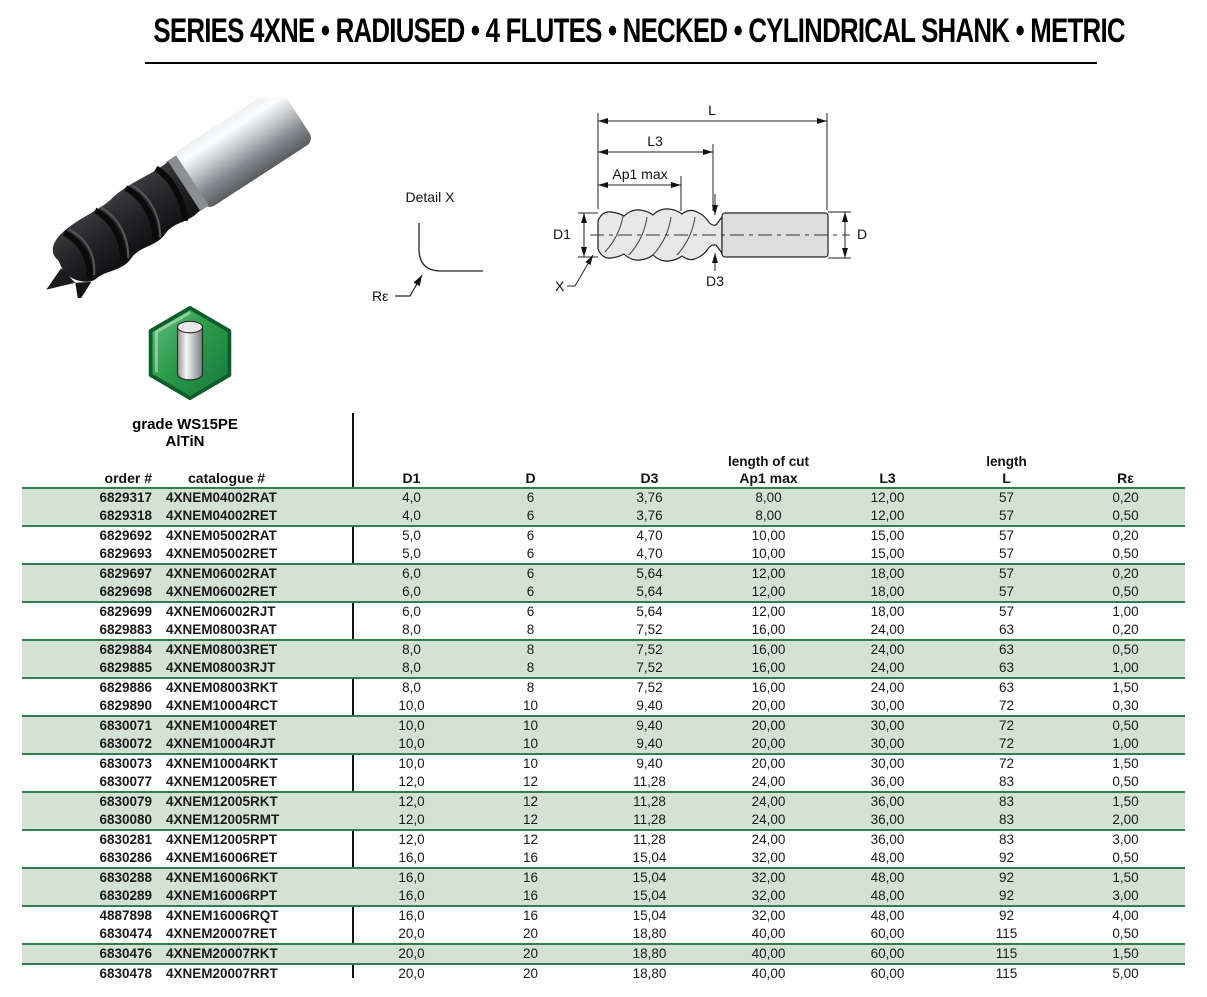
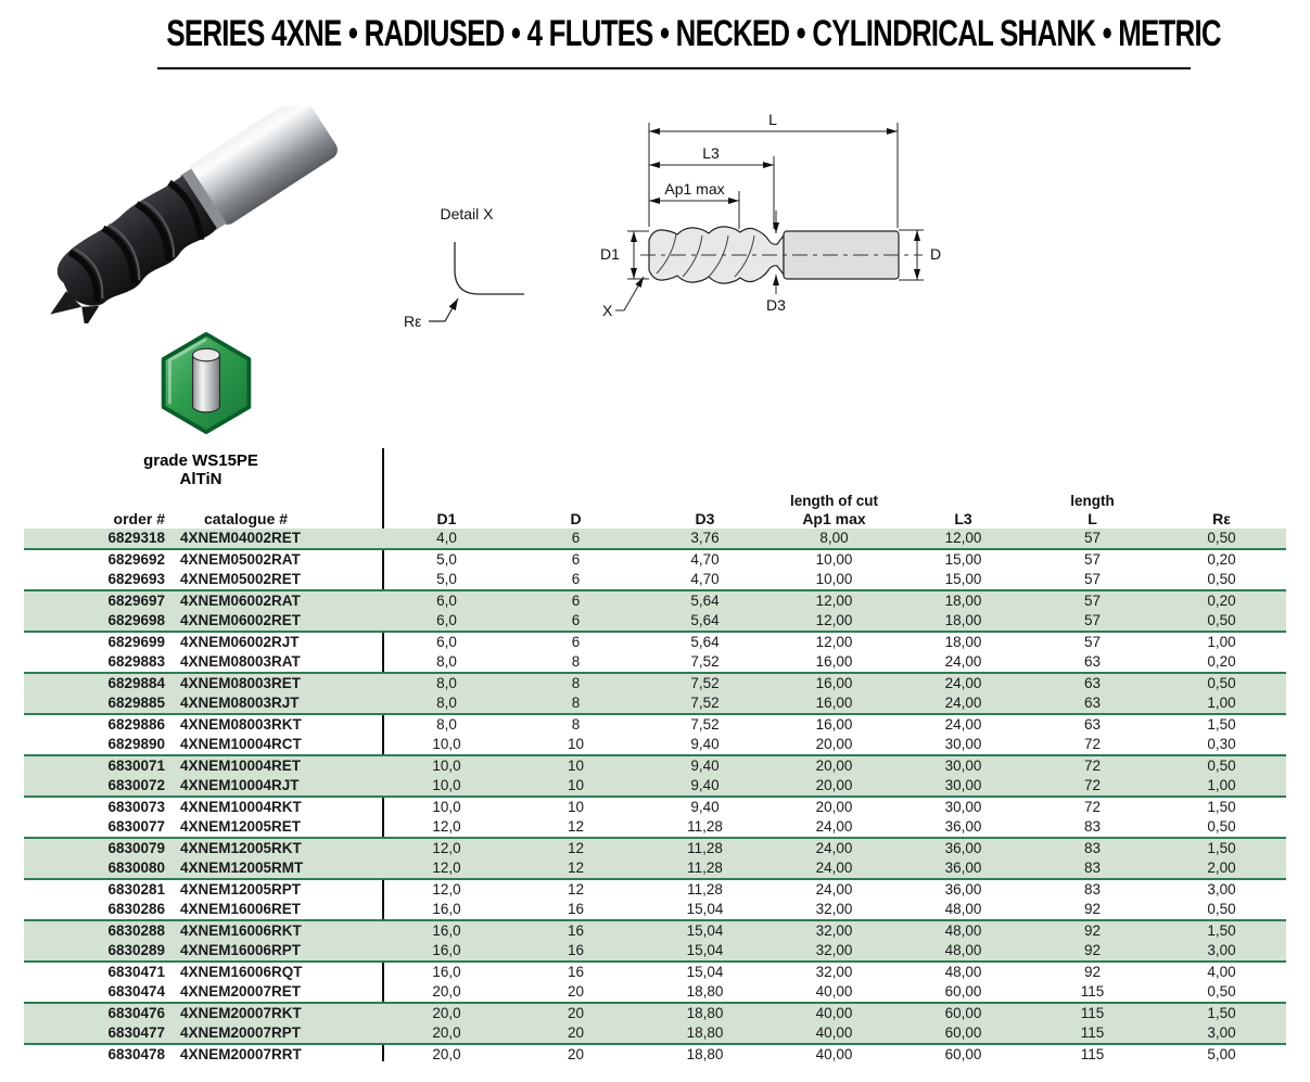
  SERIES 4XNE • RADIUSED • 4 FLUTES • NECKED • CYLINDRICAL SHANK • METRIC
  Detail X
  Rε
  L
  L3
  Ap1 max
  D1
  D
  D3
  X
  grade WS15PE
  AlTiN
  					length of cut		length
  order #	catalogue #	D1	D	D3	Ap1 max	L3	L	Rε
- 6829317	4XNEM04002RAT	4,0	6	3,76	8,00	12,00	57	0,20
  6829318	4XNEM04002RET	4,0	6	3,76	8,00	12,00	57	0,50
  6829692	4XNEM05002RAT	5,0	6	4,70	10,00	15,00	57	0,20
  6829693	4XNEM05002RET	5,0	6	4,70	10,00	15,00	57	0,50
  6829697	4XNEM06002RAT	6,0	6	5,64	12,00	18,00	57	0,20
  6829698	4XNEM06002RET	6,0	6	5,64	12,00	18,00	57	0,50
  6829699	4XNEM06002RJT	6,0	6	5,64	12,00	18,00	57	1,00
  6829883	4XNEM08003RAT	8,0	8	7,52	16,00	24,00	63	0,20
  6829884	4XNEM08003RET	8,0	8	7,52	16,00	24,00	63	0,50
  6829885	4XNEM08003RJT	8,0	8	7,52	16,00	24,00	63	1,00
  6829886	4XNEM08003RKT	8,0	8	7,52	16,00	24,00	63	1,50
  6829890	4XNEM10004RCT	10,0	10	9,40	20,00	30,00	72	0,30
  6830071	4XNEM10004RET	10,0	10	9,40	20,00	30,00	72	0,50
  6830072	4XNEM10004RJT	10,0	10	9,40	20,00	30,00	72	1,00
  6830073	4XNEM10004RKT	10,0	10	9,40	20,00	30,00	72	1,50
  6830077	4XNEM12005RET	12,0	12	11,28	24,00	36,00	83	0,50
  6830079	4XNEM12005RKT	12,0	12	11,28	24,00	36,00	83	1,50
  6830080	4XNEM12005RMT	12,0	12	11,28	24,00	36,00	83	2,00
  6830281	4XNEM12005RPT	12,0	12	11,28	24,00	36,00	83	3,00
  6830286	4XNEM16006RET	16,0	16	15,04	32,00	48,00	92	0,50
  6830288	4XNEM16006RKT	16,0	16	15,04	32,00	48,00	92	1,50
  6830289	4XNEM16006RPT	16,0	16	15,04	32,00	48,00	92	3,00
- 4887898	4XNEM16006RQT	16,0	16	15,04	32,00	48,00	92	4,00
+ 6830471	4XNEM16006RQT	16,0	16	15,04	32,00	48,00	92	4,00
  6830474	4XNEM20007RET	20,0	20	18,80	40,00	60,00	115	0,50
  6830476	4XNEM20007RKT	20,0	20	18,80	40,00	60,00	115	1,50
+ 6830477	4XNEM20007RPT	20,0	20	18,80	40,00	60,00	115	3,00
  6830478	4XNEM20007RRT	20,0	20	18,80	40,00	60,00	115	5,00
